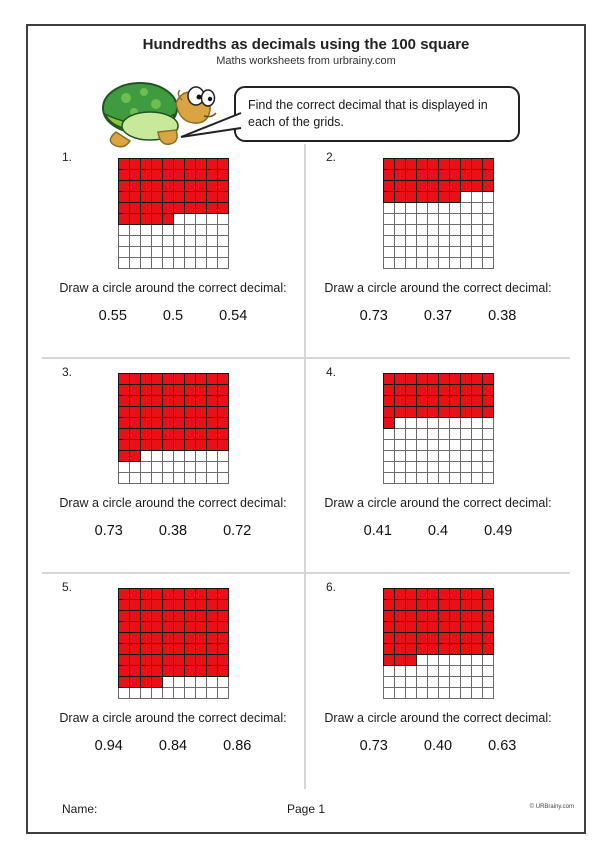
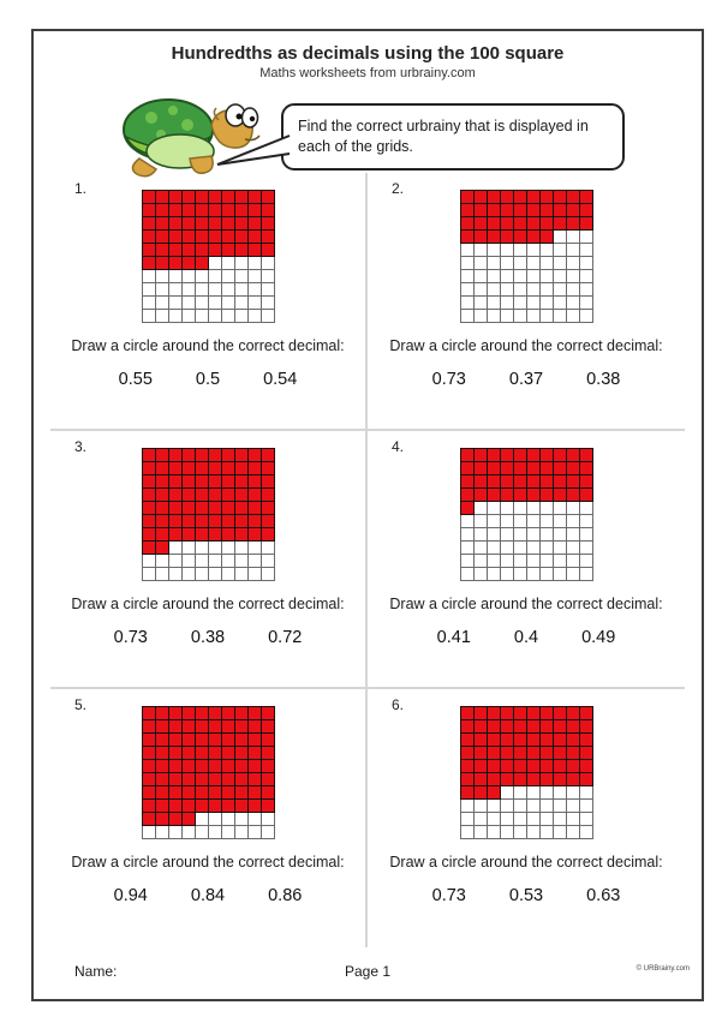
  Hundredths as decimals using the 100 square
  Maths worksheets from urbrainy.com
- Find the correct decimal that is displayed in each of the grids.
+ Find the correct urbrainy that is displayed in each of the grids.
  1.
  Draw a circle around the correct decimal:
  0.55
  0.5
  0.54
  2.
  Draw a circle around the correct decimal:
  0.73
  0.37
  0.38
  3.
  Draw a circle around the correct decimal:
  0.73
  0.38
  0.72
  4.
  Draw a circle around the correct decimal:
  0.41
  0.4
  0.49
  5.
  Draw a circle around the correct decimal:
  0.94
  0.84
  0.86
  6.
  Draw a circle around the correct decimal:
  0.73
- 0.40
+ 0.53
  0.63
  Name:
  Page 1
